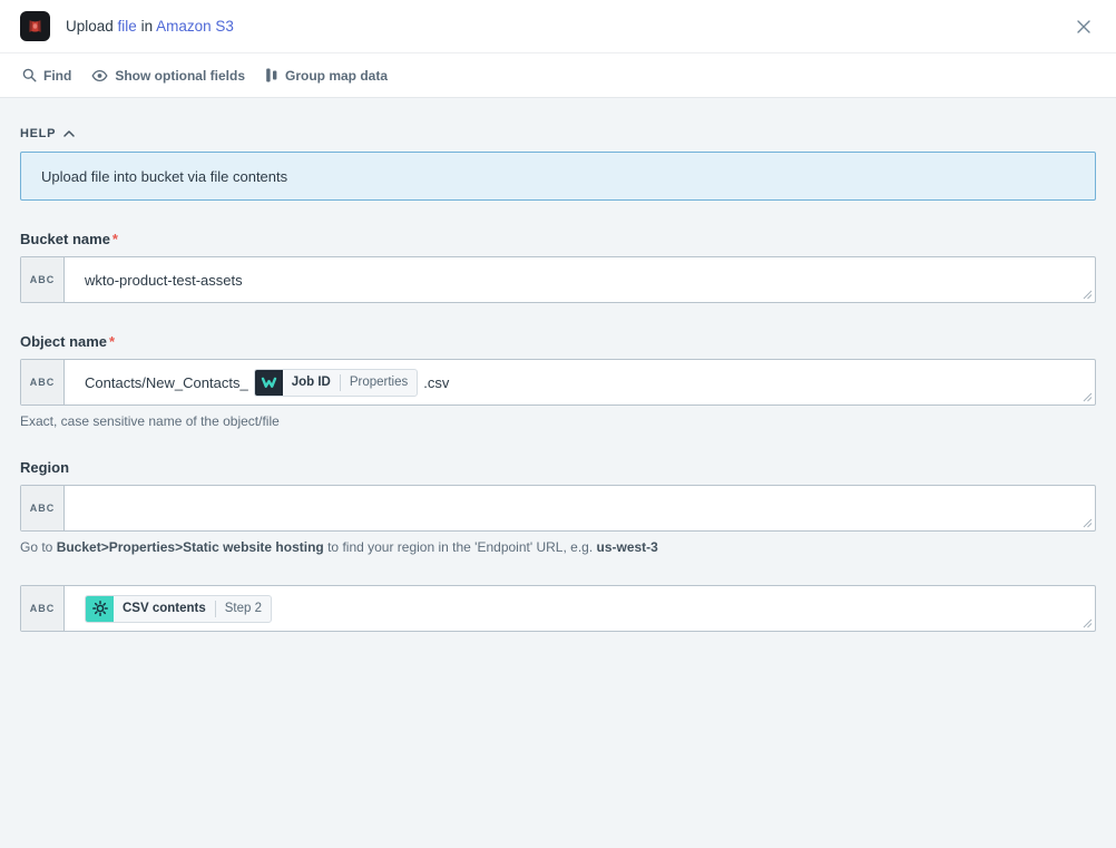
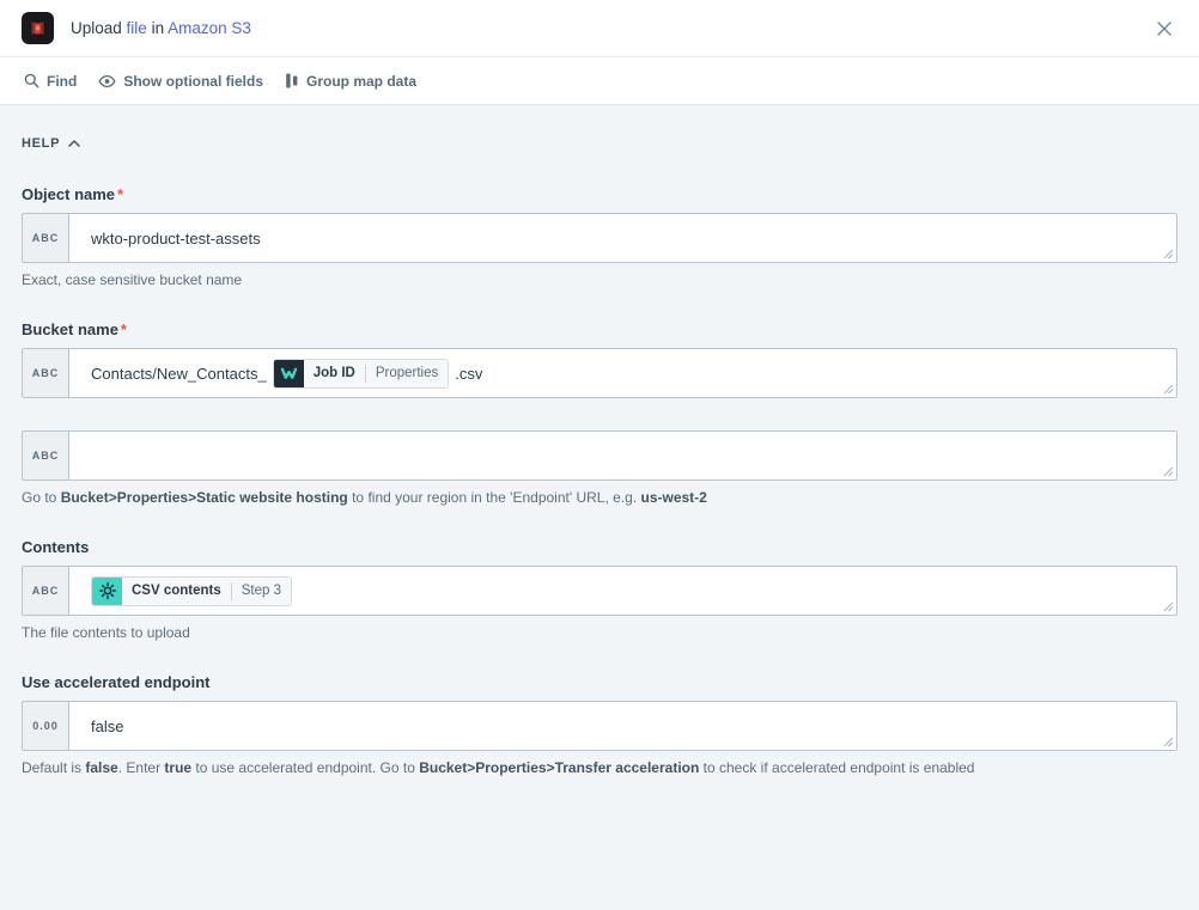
  Upload file in Amazon S3
  Find
  Show optional fields
  Group map data
  HELP
- Upload file into bucket via file contents
- Bucket name *
+ Object name *
  ABC
  wkto-product-test-assets
+ Exact, case sensitive bucket name
- Object name *
+ Bucket name *
  ABC
  Contacts/New_Contacts_
  Job ID
  Properties
  .csv
- Exact, case sensitive name of the object/file
- Region
  ABC
- Go to Bucket>Properties>Static website hosting to find your region in the 'Endpoint' URL, e.g. us-west-3
+ Go to Bucket>Properties>Static website hosting to find your region in the 'Endpoint' URL, e.g. us-west-2
+ Contents
  ABC
  CSV contents
- Step 2
+ Step 3
+ The file contents to upload
+ Use accelerated endpoint
+ 0.00
+ false
+ Default is false. Enter true to use accelerated endpoint. Go to Bucket>Properties>Transfer acceleration to check if accelerated endpoint is enabled
